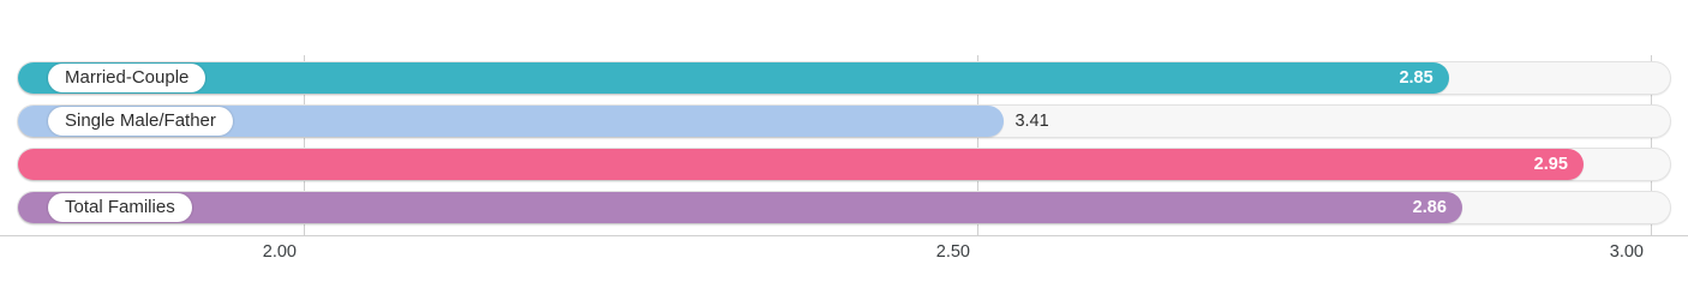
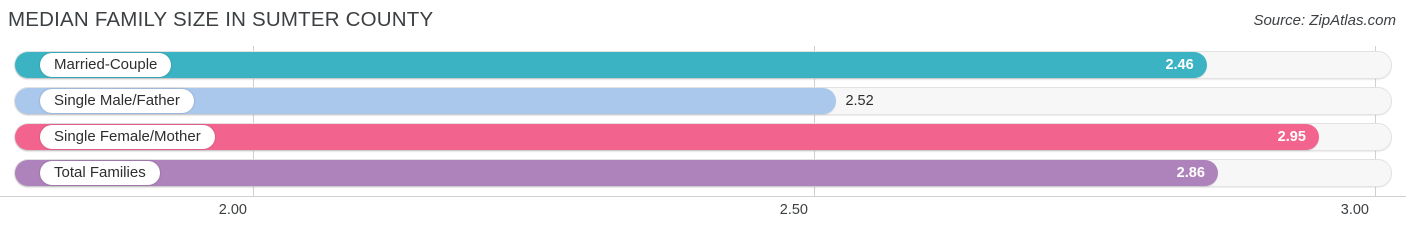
+ MEDIAN FAMILY SIZE IN SUMTER COUNTY
+ Source: ZipAtlas.com
  Married-Couple
- 2.85
+ 2.46
  Single Male/Father
- 3.41
+ 2.52
+ Single Female/Mother
  2.95
  Total Families
  2.86
  2.00
  2.50
  3.00
